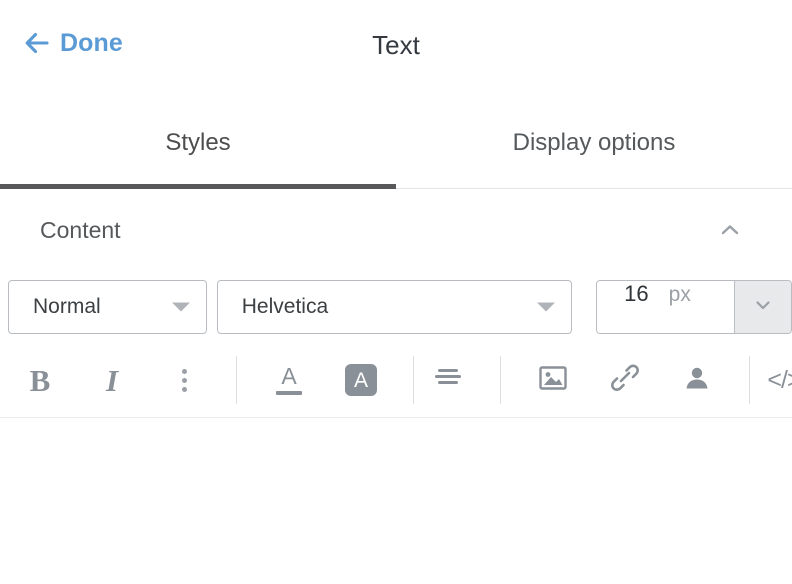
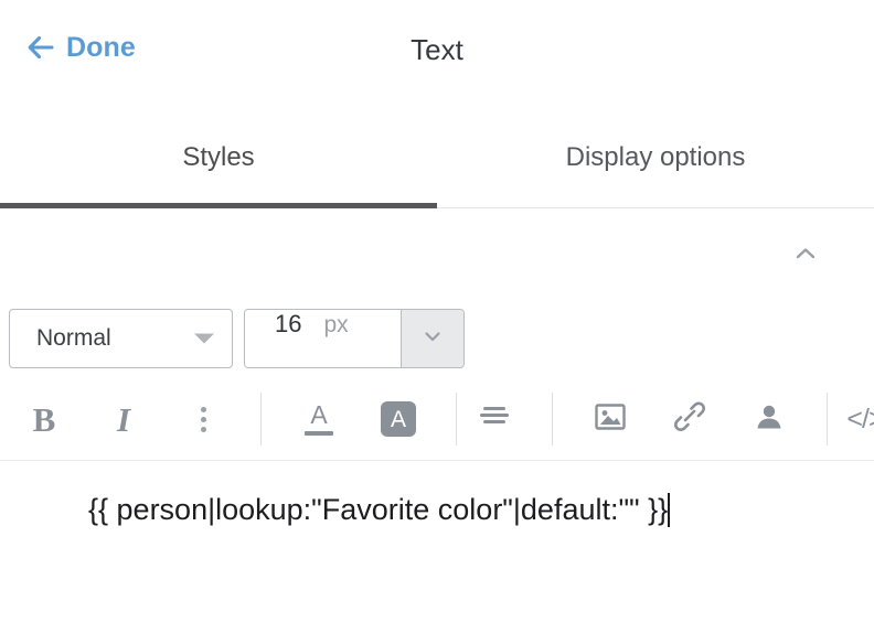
  Done
  Text
  Styles
  Display options
- Content
  Normal
- Helvetica
  16
  px
  B
  I
  A
  A
+ {{ person|lookup:"Favorite color"|default:"" }}
